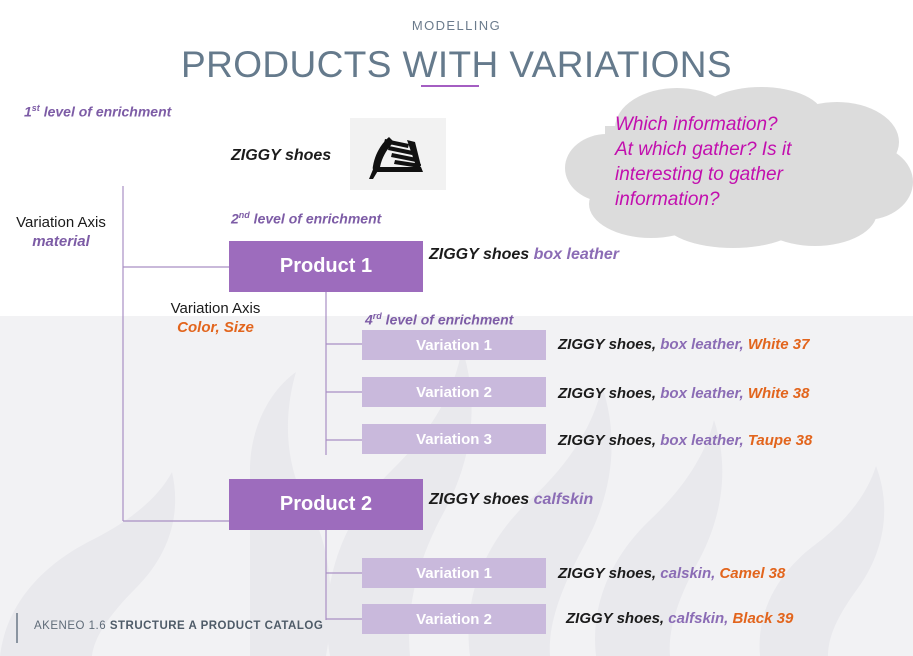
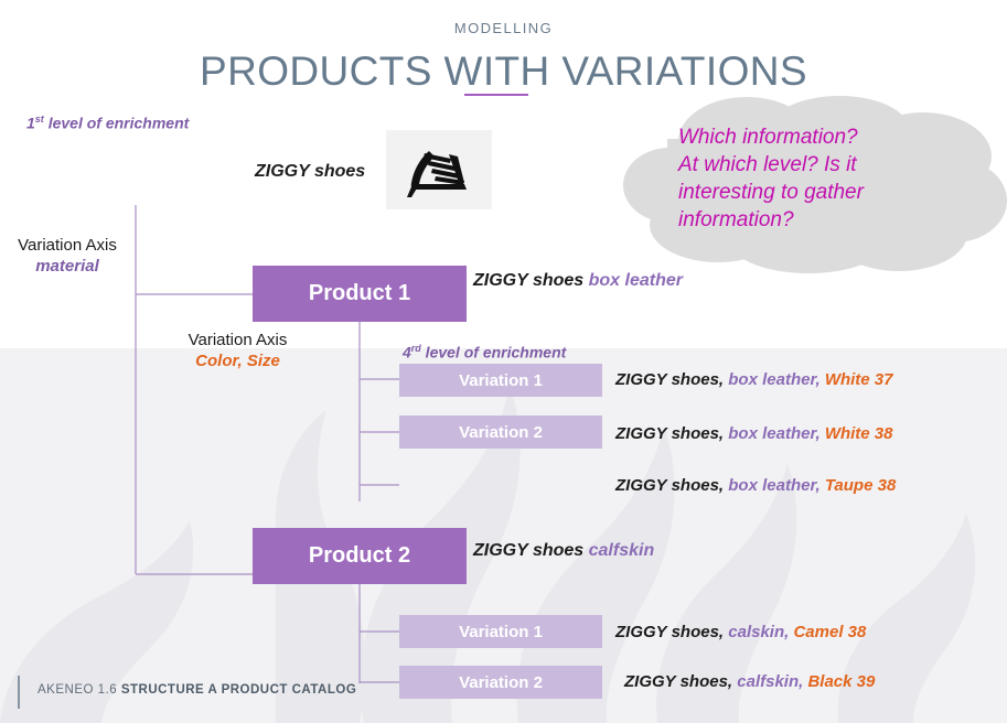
  MODELLING
  PRODUCTS WITH VARIATIONS
  1st level of enrichment
  ZIGGY shoes
  Variation Axis
  material
- 2nd level of enrichment
  Product 1
  ZIGGY shoes box leather
  Variation Axis
  Color, Size
  4rd level of enrichment
  Variation 1
  ZIGGY shoes, box leather, White 37
  Variation 2
  ZIGGY shoes, box leather, White 38
- Variation 3
  ZIGGY shoes, box leather, Taupe 38
  Product 2
  ZIGGY shoes calfskin
  Variation 1
  ZIGGY shoes, calskin, Camel 38
  Variation 2
  ZIGGY shoes, calfskin, Black 39
  Which information?
- At which gather? Is it
+ At which level? Is it
  interesting to gather
  information?
  AKENEO 1.6 STRUCTURE A PRODUCT CATALOG
